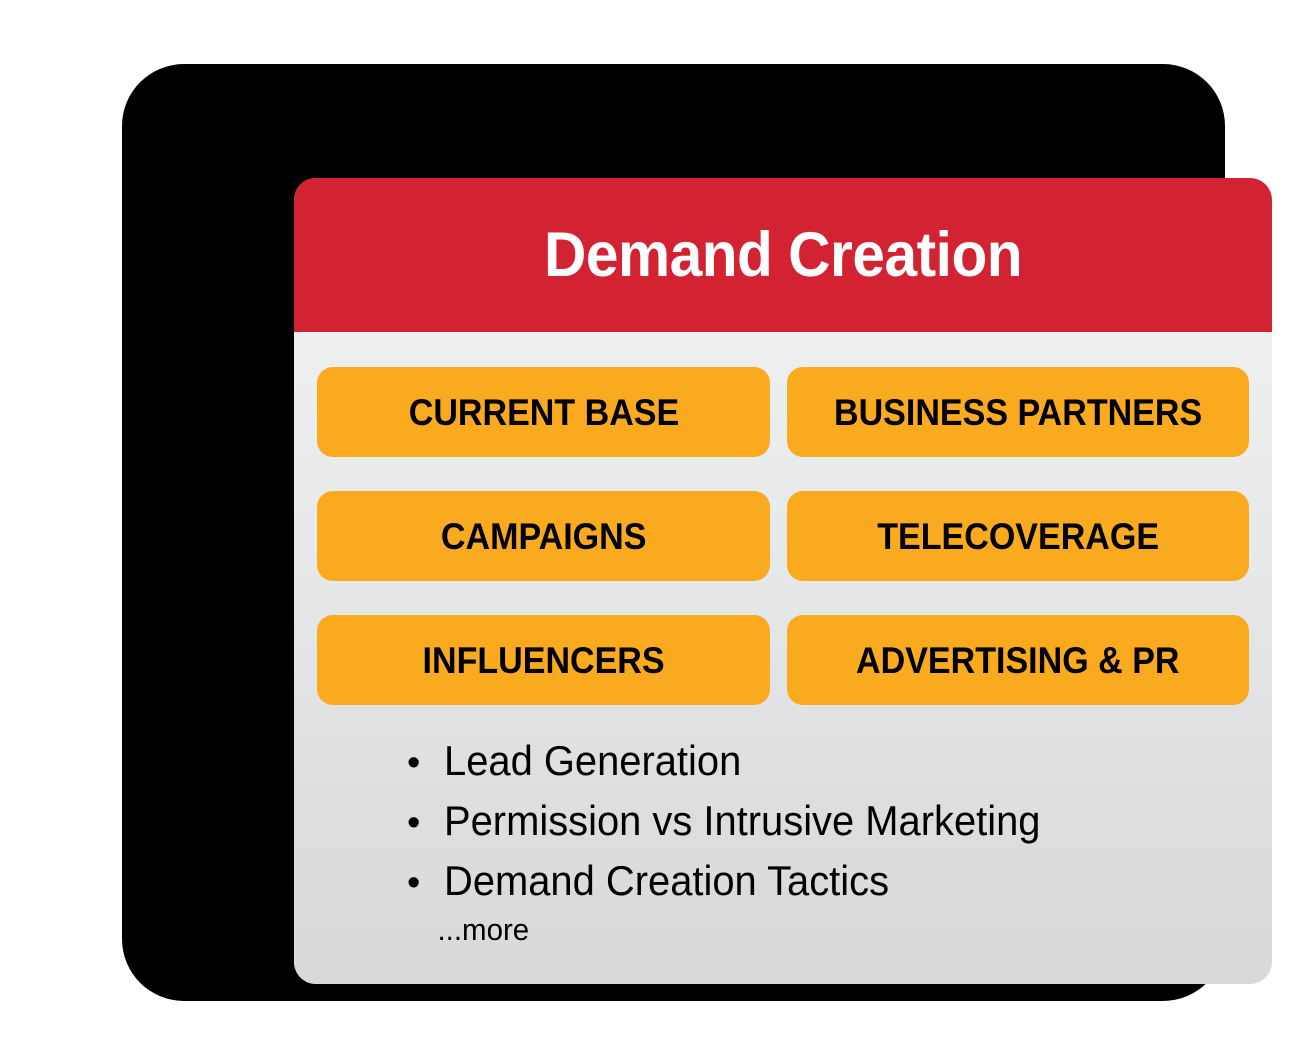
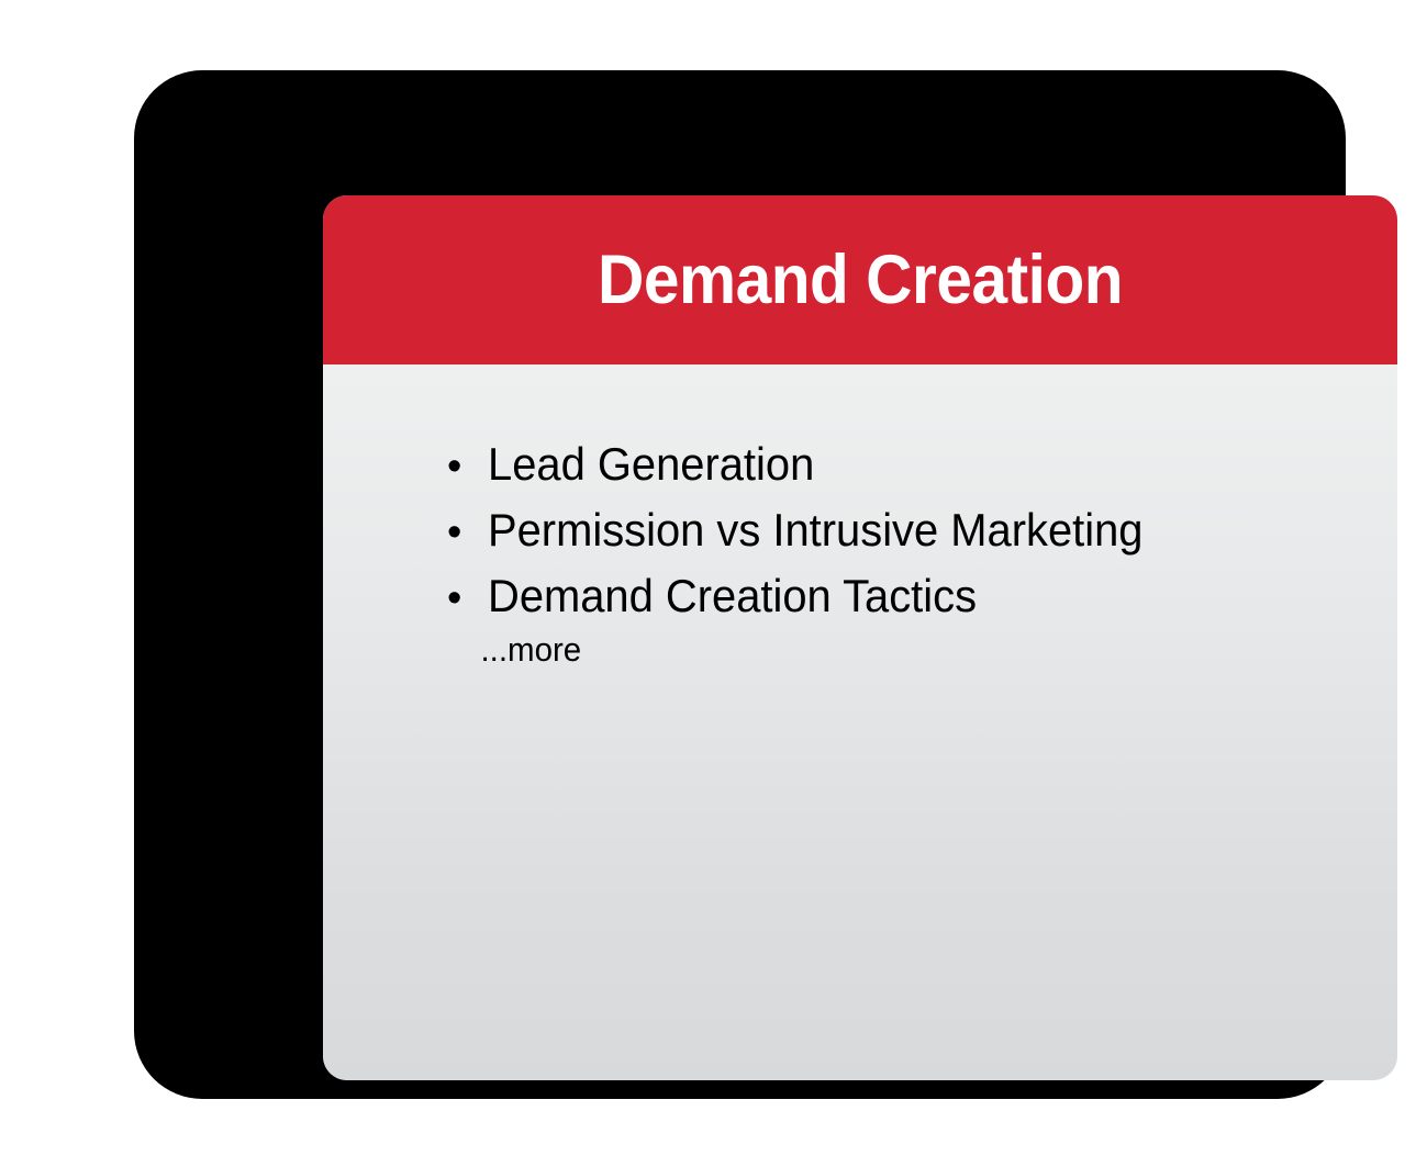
  Demand Creation
- CURRENT BASE
- BUSINESS PARTNERS
- CAMPAIGNS
- TELECOVERAGE
- INFLUENCERS
- ADVERTISING & PR
  •
  Lead Generation
  •
  Permission vs Intrusive Marketing
  •
  Demand Creation Tactics
  ...more
